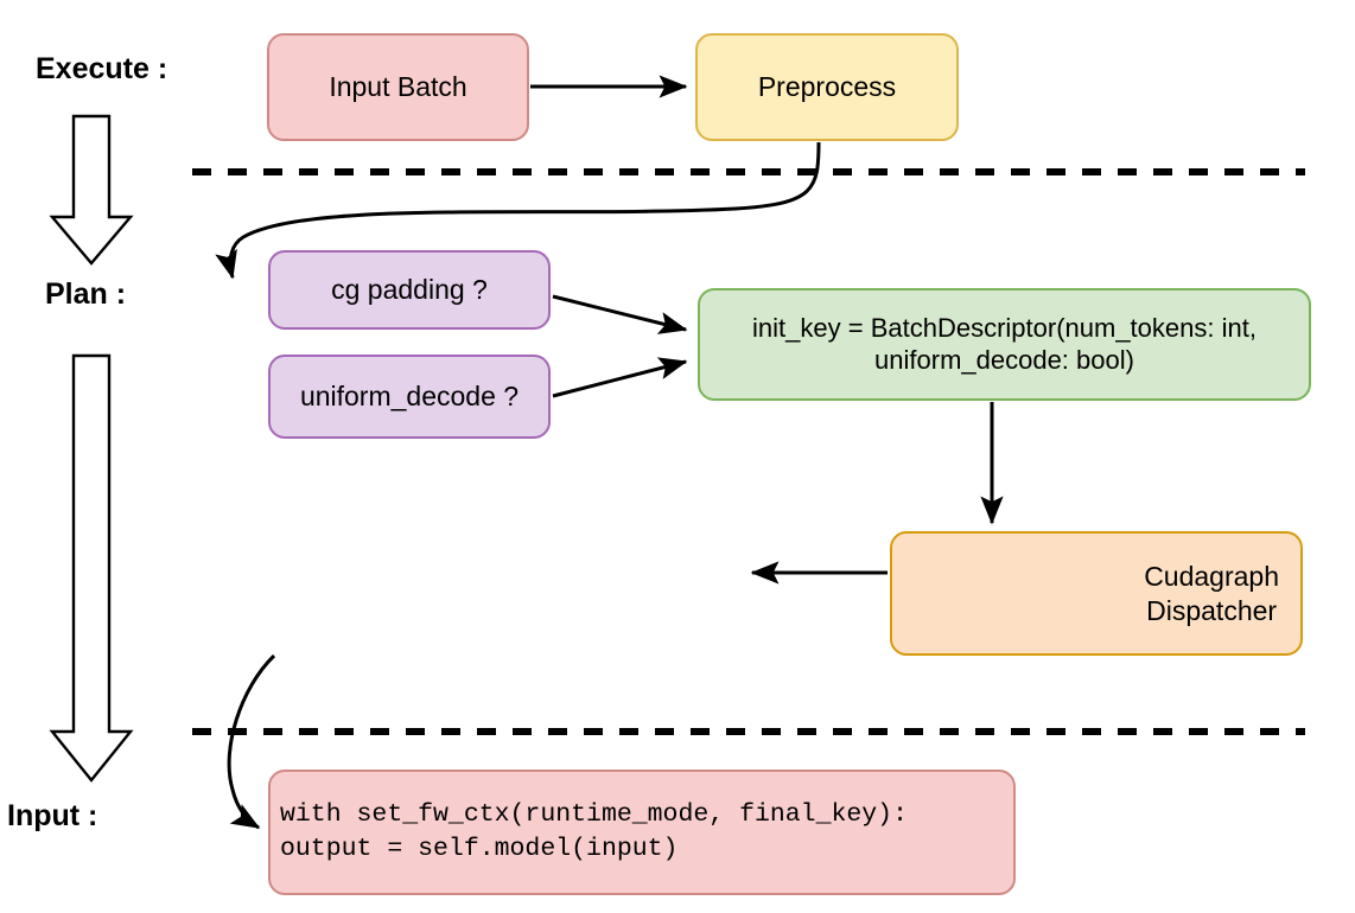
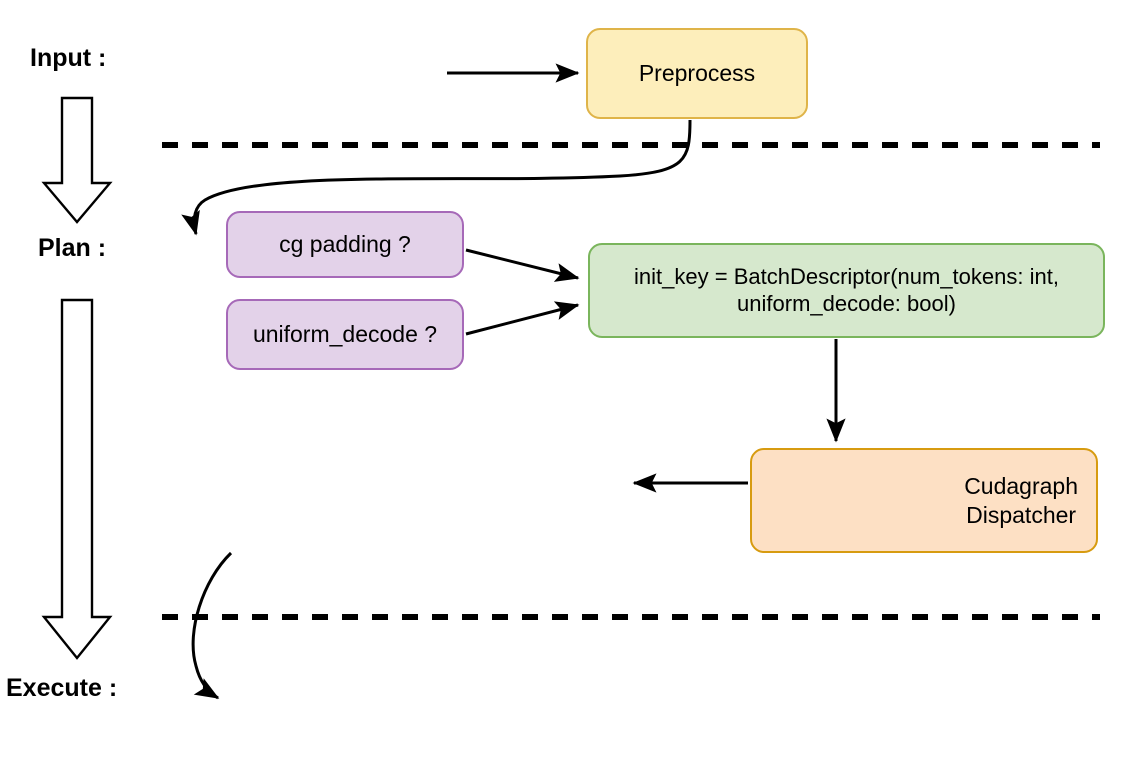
- Execute :
+ Input :
  Plan :
- Input :
+ Execute :
- Input Batch
  Preprocess
  cg padding ?
  uniform_decode ?
  init_key = BatchDescriptor(num_tokens: int,
  uniform_decode: bool)
  Cudagraph
  Dispatcher
- with set_fw_ctx(runtime_mode, final_key):
- output = self.model(input)
